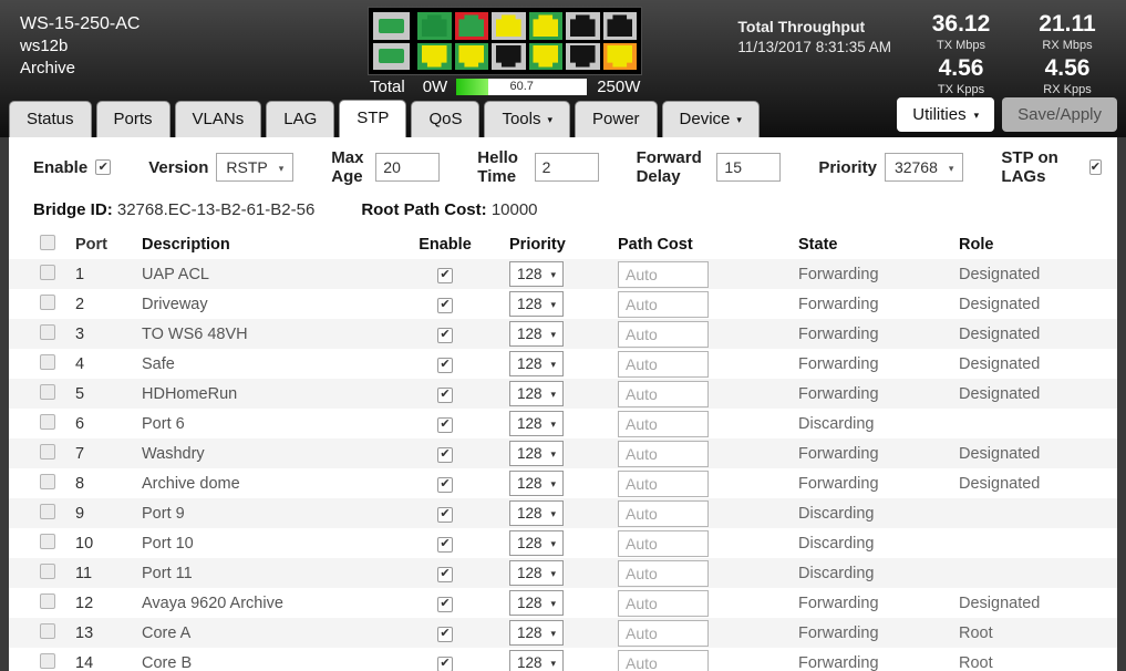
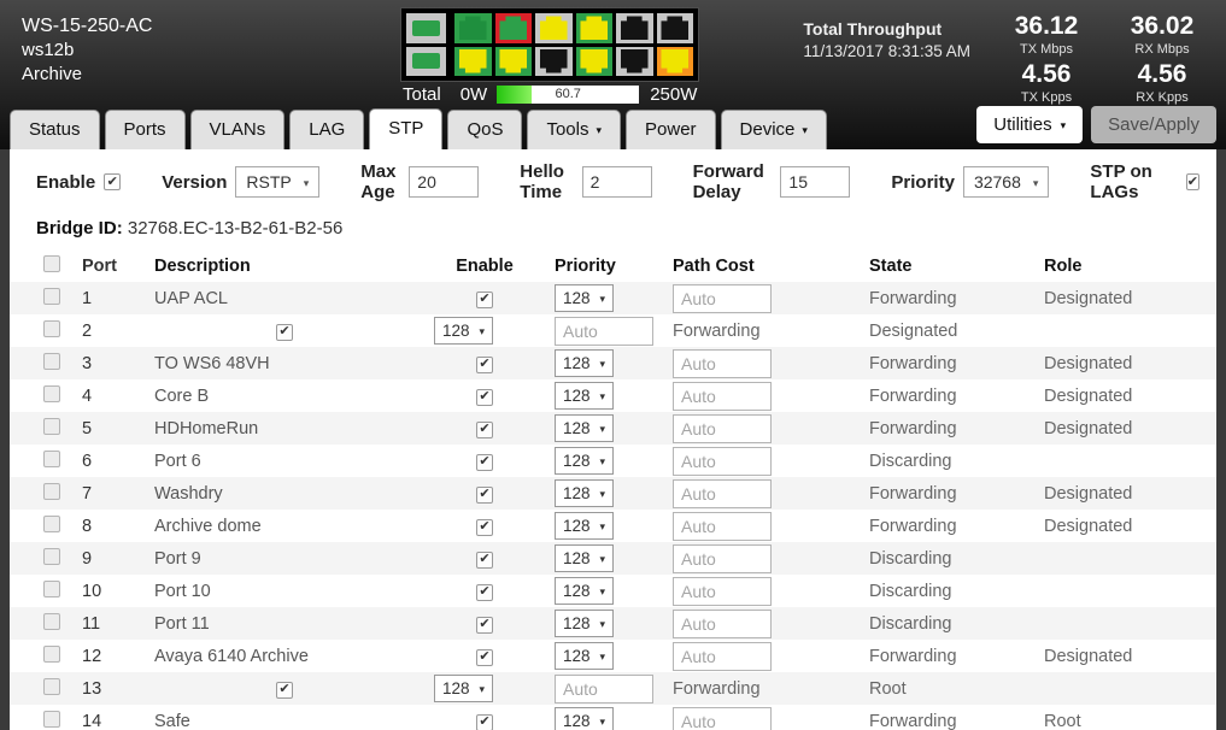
  WS-15-250-AC
  ws12b
  Archive
  Total
  0W
  60.7
  250W
  Total Throughput
  11/13/2017 8:31:35 AM
  36.12
  TX Mbps
- 21.11
+ 36.02
  RX Mbps
  4.56
  TX Kpps
  4.56
  RX Kpps
  Status
  Ports
  VLANs
  LAG
  STP
  QoS
  Tools
  ▾
  Power
  Device
  ▾
  Utilities
  ▾
  Save/Apply
  Enable
  ✔
  Version
  RSTP
  ▾
  Max Age
  20
  Hello Time
  2
  Forward Delay
  15
  Priority
  32768
  ▾
  STP on LAGs
  ✔
  Bridge ID: 32768.EC-13-B2-61-B2-56
- Root Path Cost: 10000
  Port
  Description
  Enable
  Priority
  Path Cost
  State
  Role
  1
  UAP ACL
  ✔
  128
  ▾
  Auto
  Forwarding
  Designated
  2
- Driveway
  ✔
  128
  ▾
  Auto
  Forwarding
  Designated
  3
  TO WS6 48VH
  ✔
  128
  ▾
  Auto
  Forwarding
  Designated
  4
- Safe
+ Core B
  ✔
  128
  ▾
  Auto
  Forwarding
  Designated
  5
  HDHomeRun
  ✔
  128
  ▾
  Auto
  Forwarding
  Designated
  6
  Port 6
  ✔
  128
  ▾
  Auto
  Discarding
  7
  Washdry
  ✔
  128
  ▾
  Auto
  Forwarding
  Designated
  8
  Archive dome
  ✔
  128
  ▾
  Auto
  Forwarding
  Designated
  9
  Port 9
  ✔
  128
  ▾
  Auto
  Discarding
  10
  Port 10
  ✔
  128
  ▾
  Auto
  Discarding
  11
  Port 11
  ✔
  128
  ▾
  Auto
  Discarding
  12
- Avaya 9620 Archive
+ Avaya 6140 Archive
  ✔
  128
  ▾
  Auto
  Forwarding
  Designated
  13
- Core A
  ✔
  128
  ▾
  Auto
  Forwarding
  Root
  14
- Core B
+ Safe
  ✔
  128
  ▾
  Auto
  Forwarding
  Root
